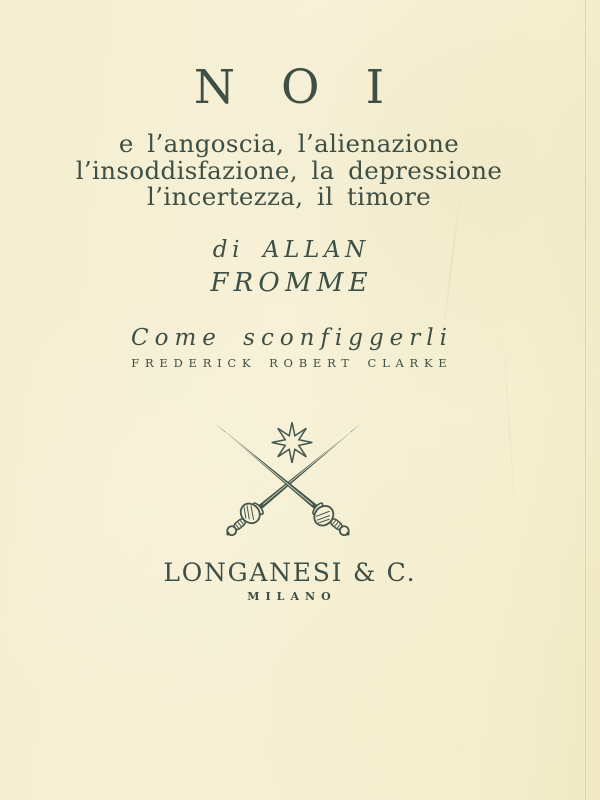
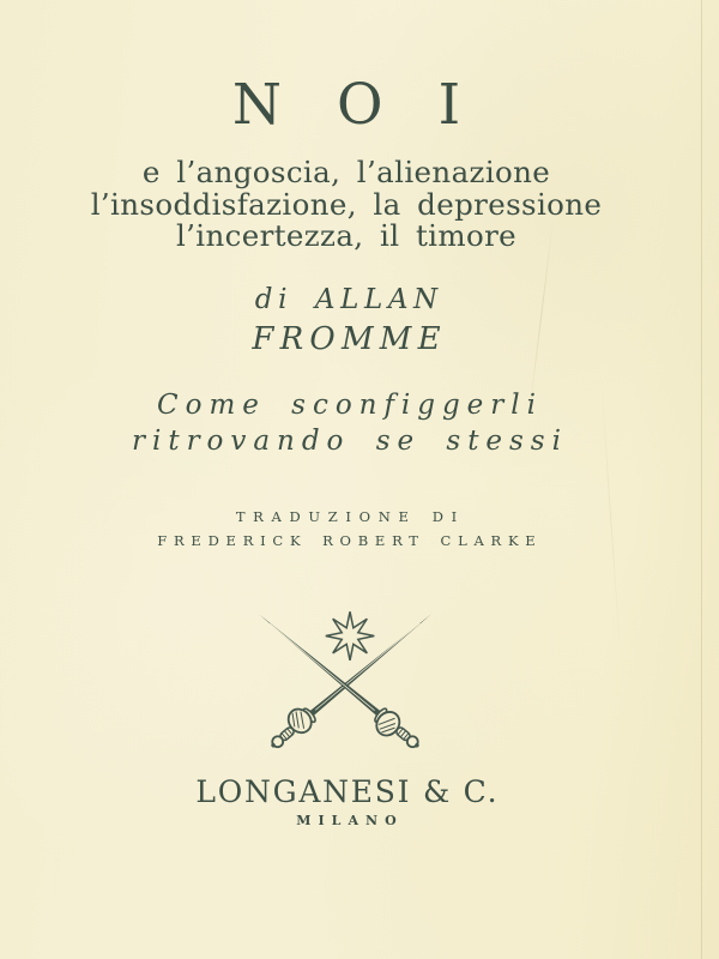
  NOI
  e l’angoscia, l’alienazione
  l’insoddisfazione, la depressione
  l’incertezza, il timore
  di ALLAN
  FROMME
  Come sconfiggerli
+ ritrovando se stessi
+ TRADUZIONE DI
  FREDERICK ROBERT CLARKE
  LONGANESI & C.
  MILANO
